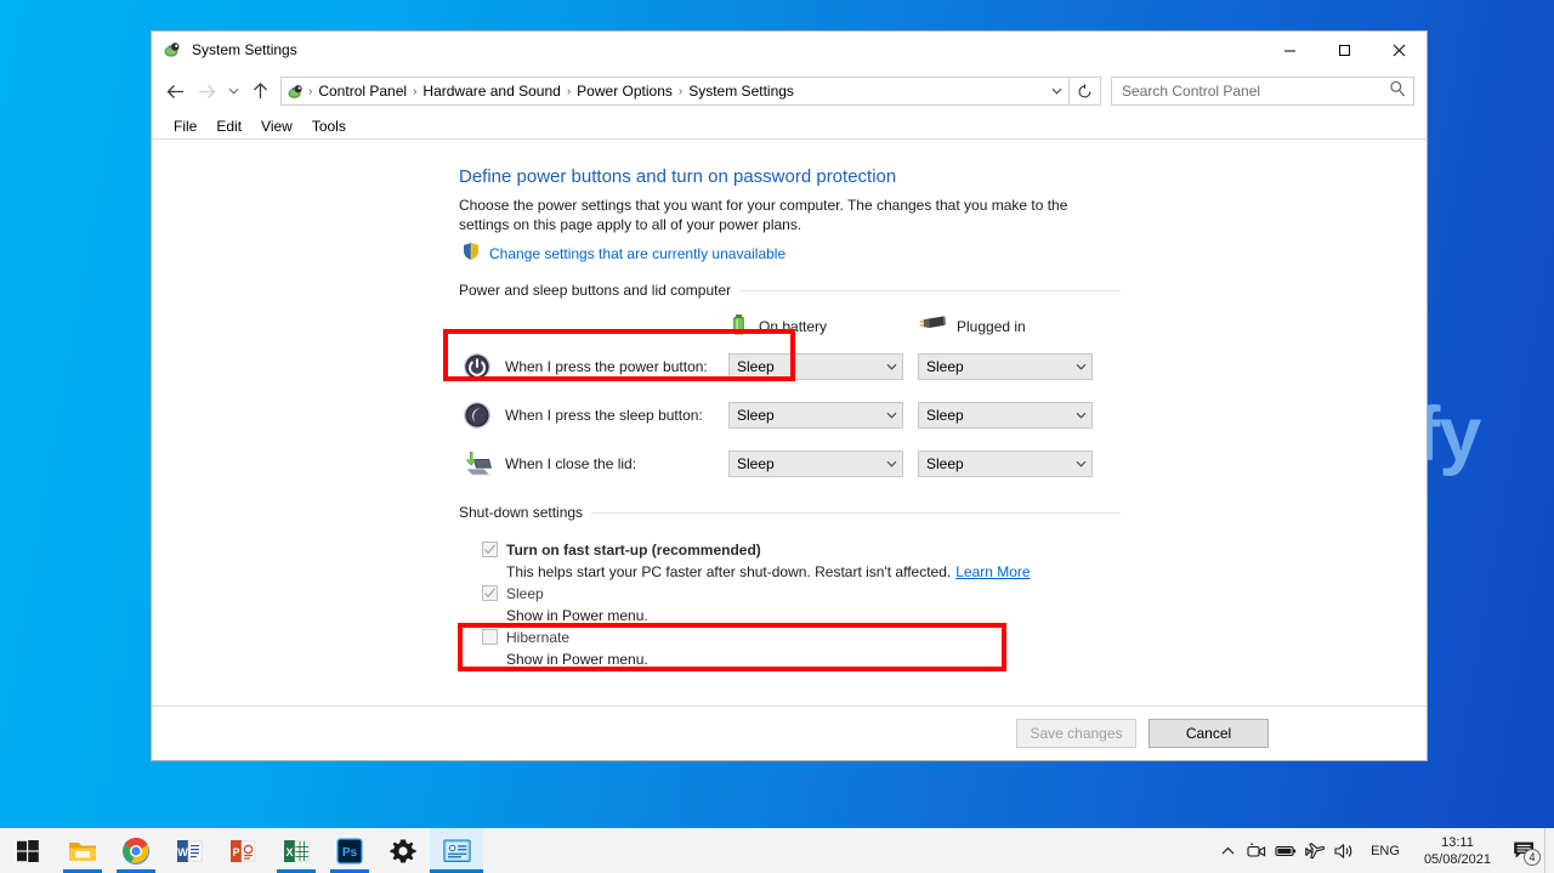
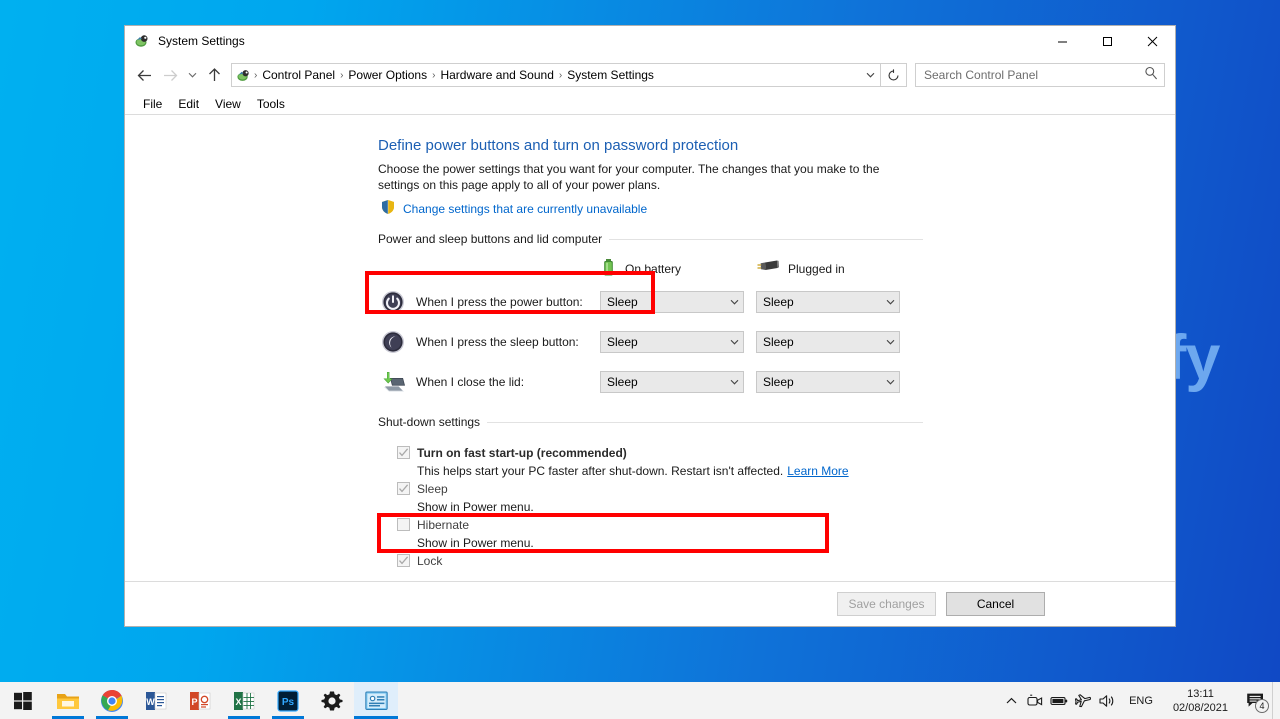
  System Settings
  ›
  Control Panel
  ›
- Hardware and Sound
+ Power Options
  ›
- Power Options
+ Hardware and Sound
  ›
  System Settings
  Search Control Panel
  File
  Edit
  View
  Tools
  Define power buttons and turn on password protection
  Choose the power settings that you want for your computer. The changes that you make to the settings on this page apply to all of your power plans.
  Change settings that are currently unavailable
  Power and sleep buttons and lid computer
  On battery
  Plugged in
  When I press the power button:
  Sleep
  Sleep
  When I press the sleep button:
  Sleep
  Sleep
  When I close the lid:
  Sleep
  Sleep
  Shut-down settings
  Turn on fast start-up (recommended)
  This helps start your PC faster after shut-down. Restart isn't affected.
  Learn More
  Sleep
  Show in Power menu.
  Hibernate
  Show in Power menu.
+ Lock
  Save changes
  Cancel
  W
  P
  X
  Ps
  ENG
  13:11
- 05/08/2021
+ 02/08/2021
  4
